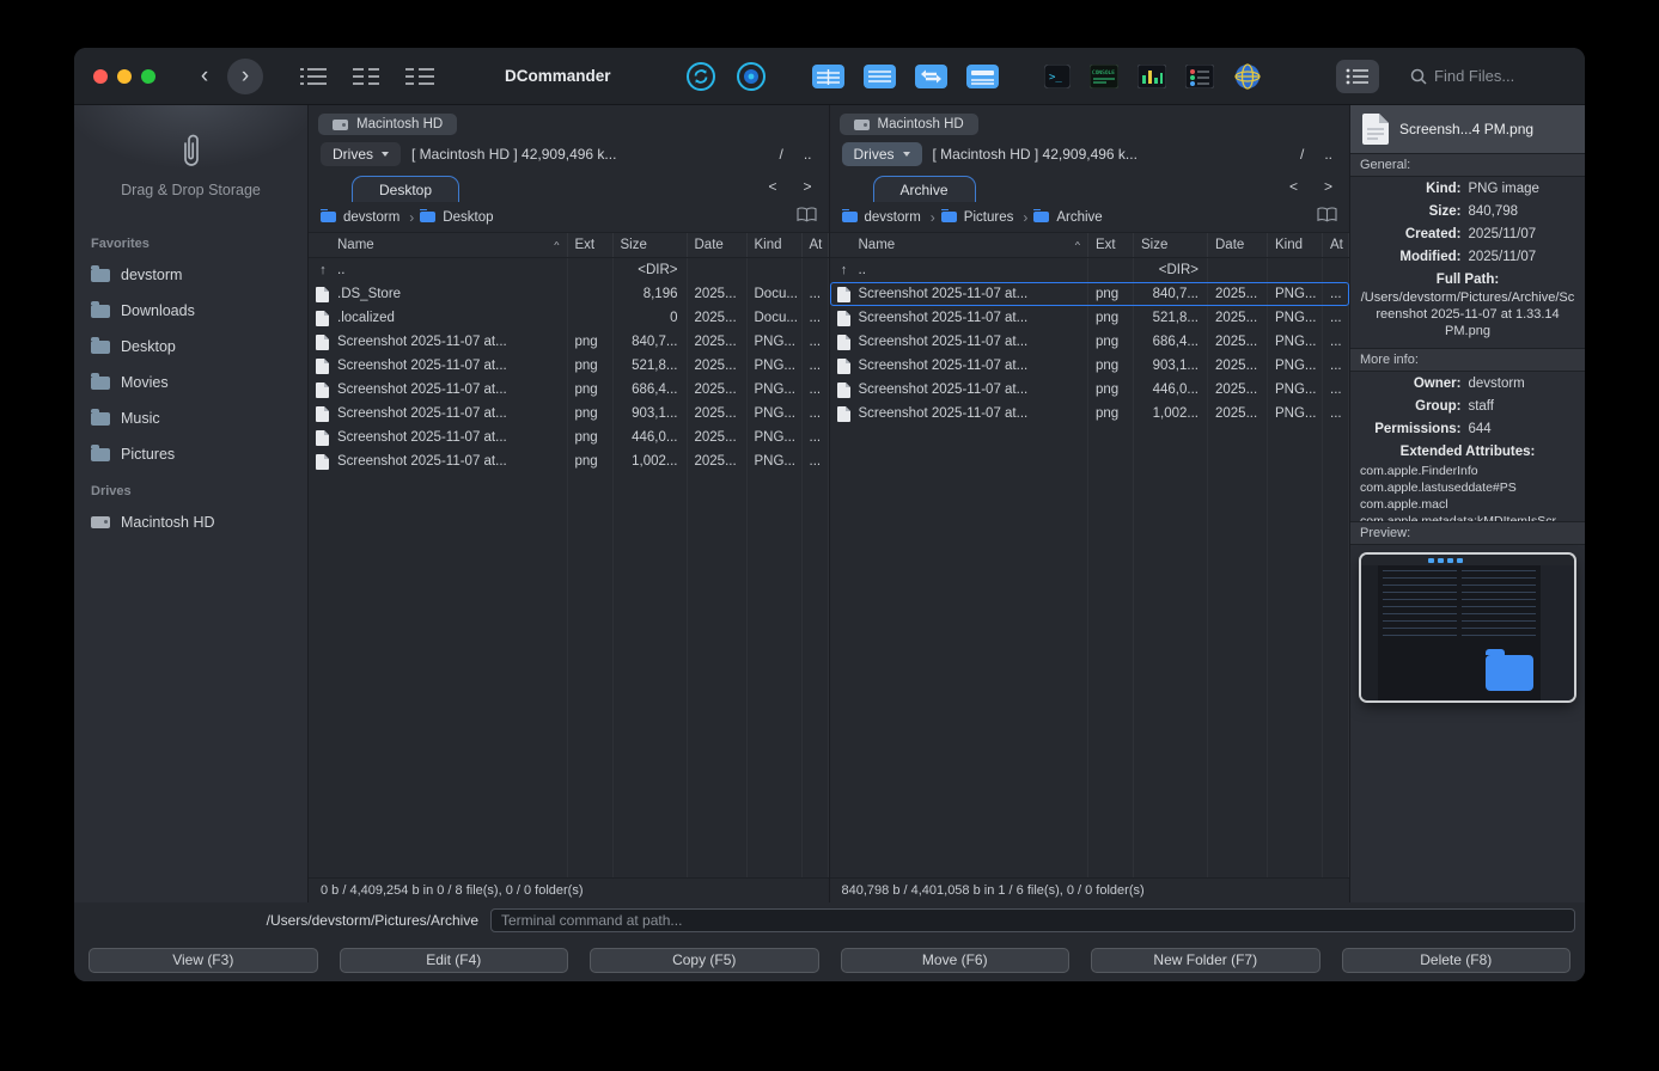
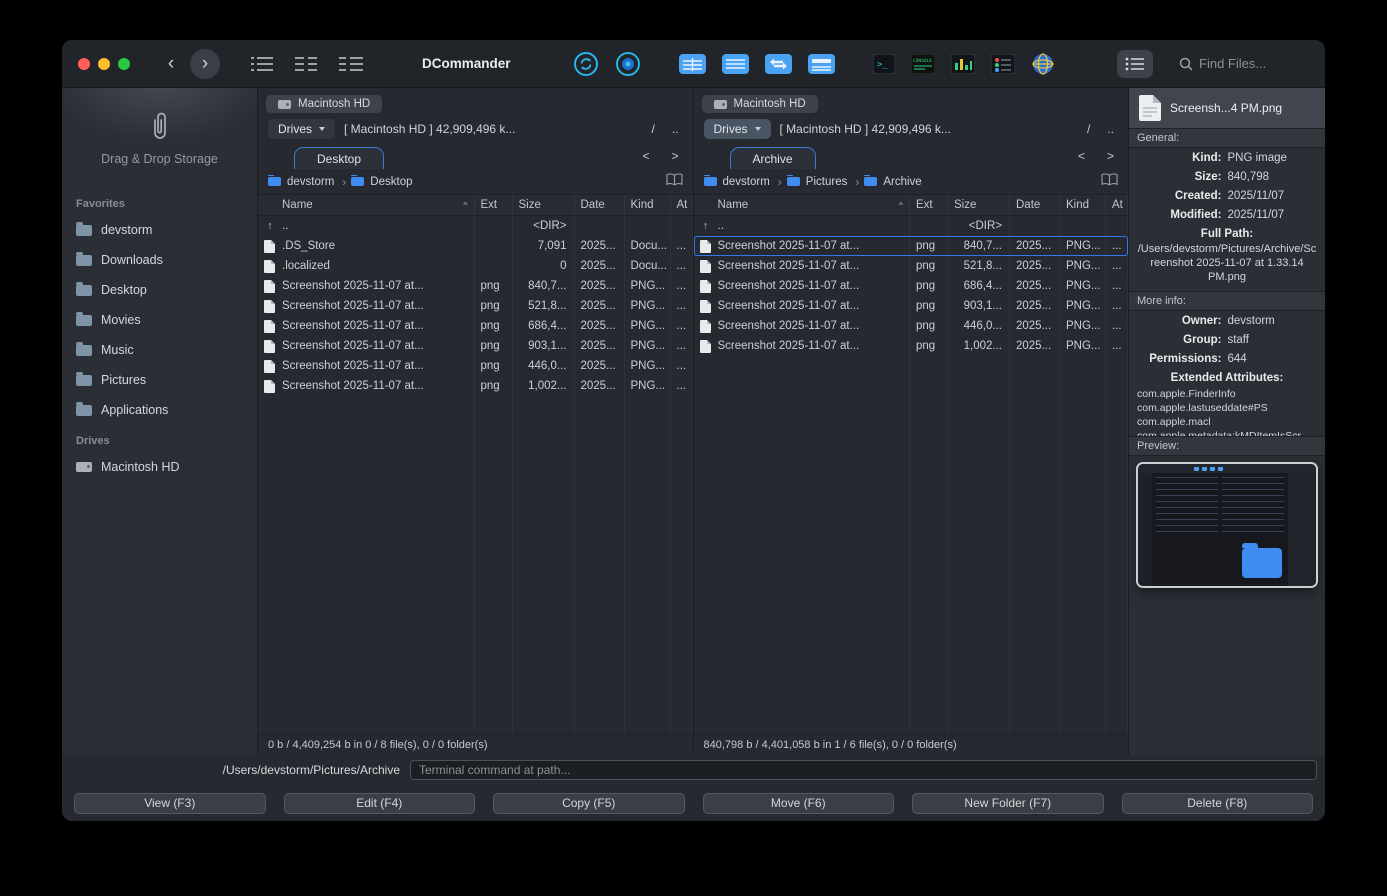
  ‹
  ›
  DCommander
  >_
  Find Files...
  Drag & Drop Storage
  Favorites
  devstorm
  Downloads
  Desktop
  Movies
  Music
  Pictures
+ Applications
  Drives
  Macintosh HD
  Macintosh HD
  Drives
  [ Macintosh HD ] 42,909,496 k...
  /
  ..
  Desktop
  <
  >
  devstorm
  ›
  Desktop
  Name
  ^
  Ext
  Size
  Date
  Kind
  At
  ↑
  ..
  <DIR>
  .DS_Store
- 8,196
+ 7,091
  2025...
  Docu...
  ...
  .localized
  0
  2025...
  Docu...
  ...
  Screenshot 2025-11-07 at...
  png
  840,7...
  2025...
  PNG...
  ...
  Screenshot 2025-11-07 at...
  png
  521,8...
  2025...
  PNG...
  ...
  Screenshot 2025-11-07 at...
  png
  686,4...
  2025...
  PNG...
  ...
  Screenshot 2025-11-07 at...
  png
  903,1...
  2025...
  PNG...
  ...
  Screenshot 2025-11-07 at...
  png
  446,0...
  2025...
  PNG...
  ...
  Screenshot 2025-11-07 at...
  png
  1,002...
  2025...
  PNG...
  ...
  0 b / 4,409,254 b in 0 / 8 file(s), 0 / 0 folder(s)
  Macintosh HD
  Drives
  [ Macintosh HD ] 42,909,496 k...
  /
  ..
  Archive
  <
  >
  devstorm
  ›
  Pictures
  ›
  Archive
  Name
  ^
  Ext
  Size
  Date
  Kind
  At
  ↑
  ..
  <DIR>
  Screenshot 2025-11-07 at...
  png
  840,7...
  2025...
  PNG...
  ...
  Screenshot 2025-11-07 at...
  png
  521,8...
  2025...
  PNG...
  ...
  Screenshot 2025-11-07 at...
  png
  686,4...
  2025...
  PNG...
  ...
  Screenshot 2025-11-07 at...
  png
  903,1...
  2025...
  PNG...
  ...
  Screenshot 2025-11-07 at...
  png
  446,0...
  2025...
  PNG...
  ...
  Screenshot 2025-11-07 at...
  png
  1,002...
  2025...
  PNG...
  ...
  840,798 b / 4,401,058 b in 1 / 6 file(s), 0 / 0 folder(s)
  Screensh...4 PM.png
  General:
  Kind:
  PNG image
  Size:
  840,798
  Created:
  2025/11/07
  Modified:
  2025/11/07
  Full Path:
  /Users/devstorm/Pictures/Archive/Screenshot 2025-11-07 at 1.33.14 PM.png
  More info:
  Owner:
  devstorm
  Group:
  staff
  Permissions:
  644
  Extended Attributes:
  com.apple.FinderInfo
  com.apple.lastuseddate#PS
  com.apple.macl
  Preview:
  /Users/devstorm/Pictures/Archive
  Terminal command at path...
  View (F3)
  Edit (F4)
  Copy (F5)
  Move (F6)
  New Folder (F7)
  Delete (F8)
